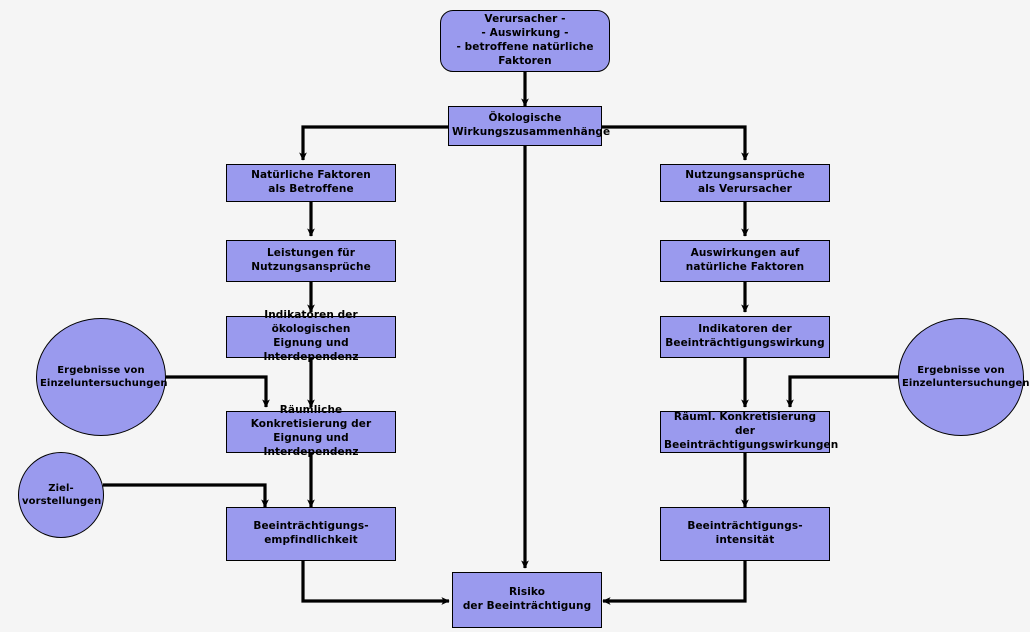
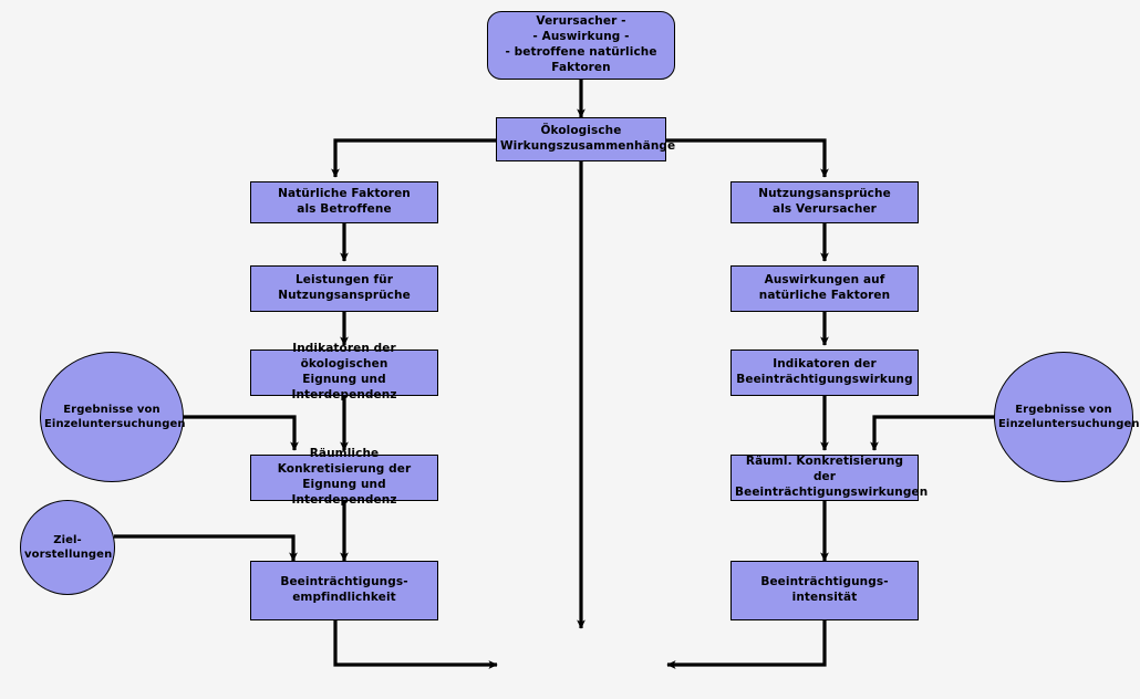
  Verursacher -
  - Auswirkung -
  - betroffene natürliche Faktoren
  Ökologische
  Wirkungszusammenhänge
  Natürliche Faktoren
  als Betroffene
  Leistungen für
  Nutzungsansprüche
  Indikatoren der ökologischen
  Eignung und Interdependenz
  Räumliche Konkretisierung der
  Eignung und Interdependenz
  Beeinträchtigungs-
  empfindlichkeit
  Nutzungsansprüche
  als Verursacher
  Auswirkungen auf
  natürliche Faktoren
  Indikatoren der
  Beeinträchtigungswirkung
  Räuml. Konkretisierung der
  Beeinträchtigungswirkungen
  Beeinträchtigungs-
  intensität
  Ergebnisse von
  Einzeluntersuchungen
  Ziel-
  vorstellungen
  Ergebnisse von
  Einzeluntersuchungen
- Risiko
- der Beeinträchtigung
